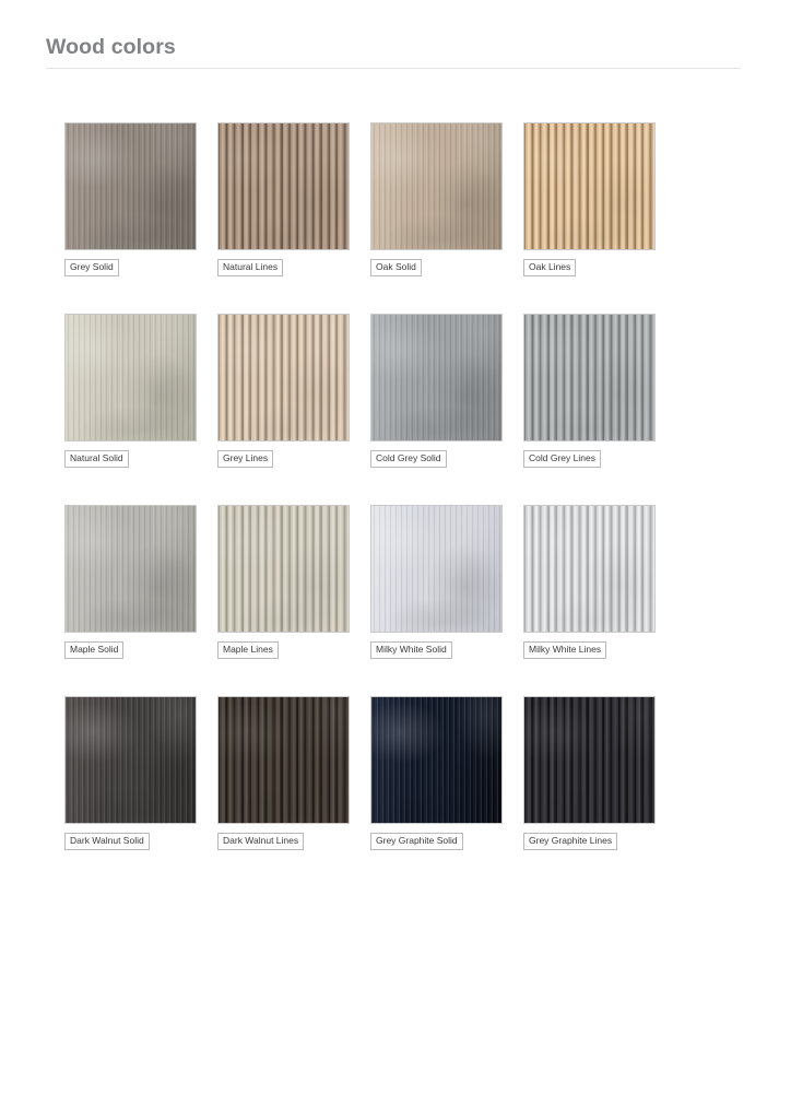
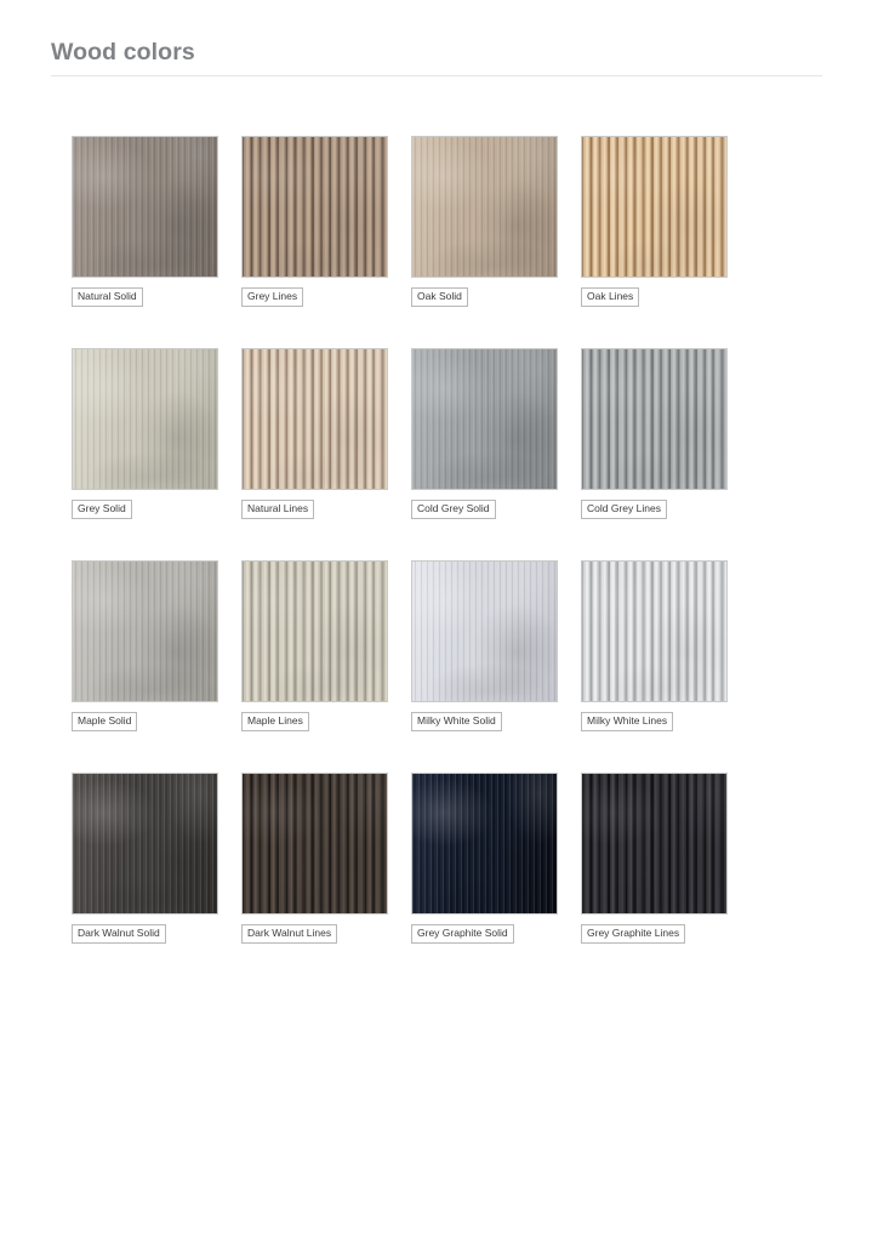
  Wood colors
- Grey Solid
+ Natural Solid
- Natural Lines
+ Grey Lines
  Oak Solid
  Oak Lines
- Natural Solid
+ Grey Solid
- Grey Lines
+ Natural Lines
  Cold Grey Solid
  Cold Grey Lines
  Maple Solid
  Maple Lines
  Milky White Solid
  Milky White Lines
  Dark Walnut Solid
  Dark Walnut Lines
  Grey Graphite Solid
  Grey Graphite Lines
